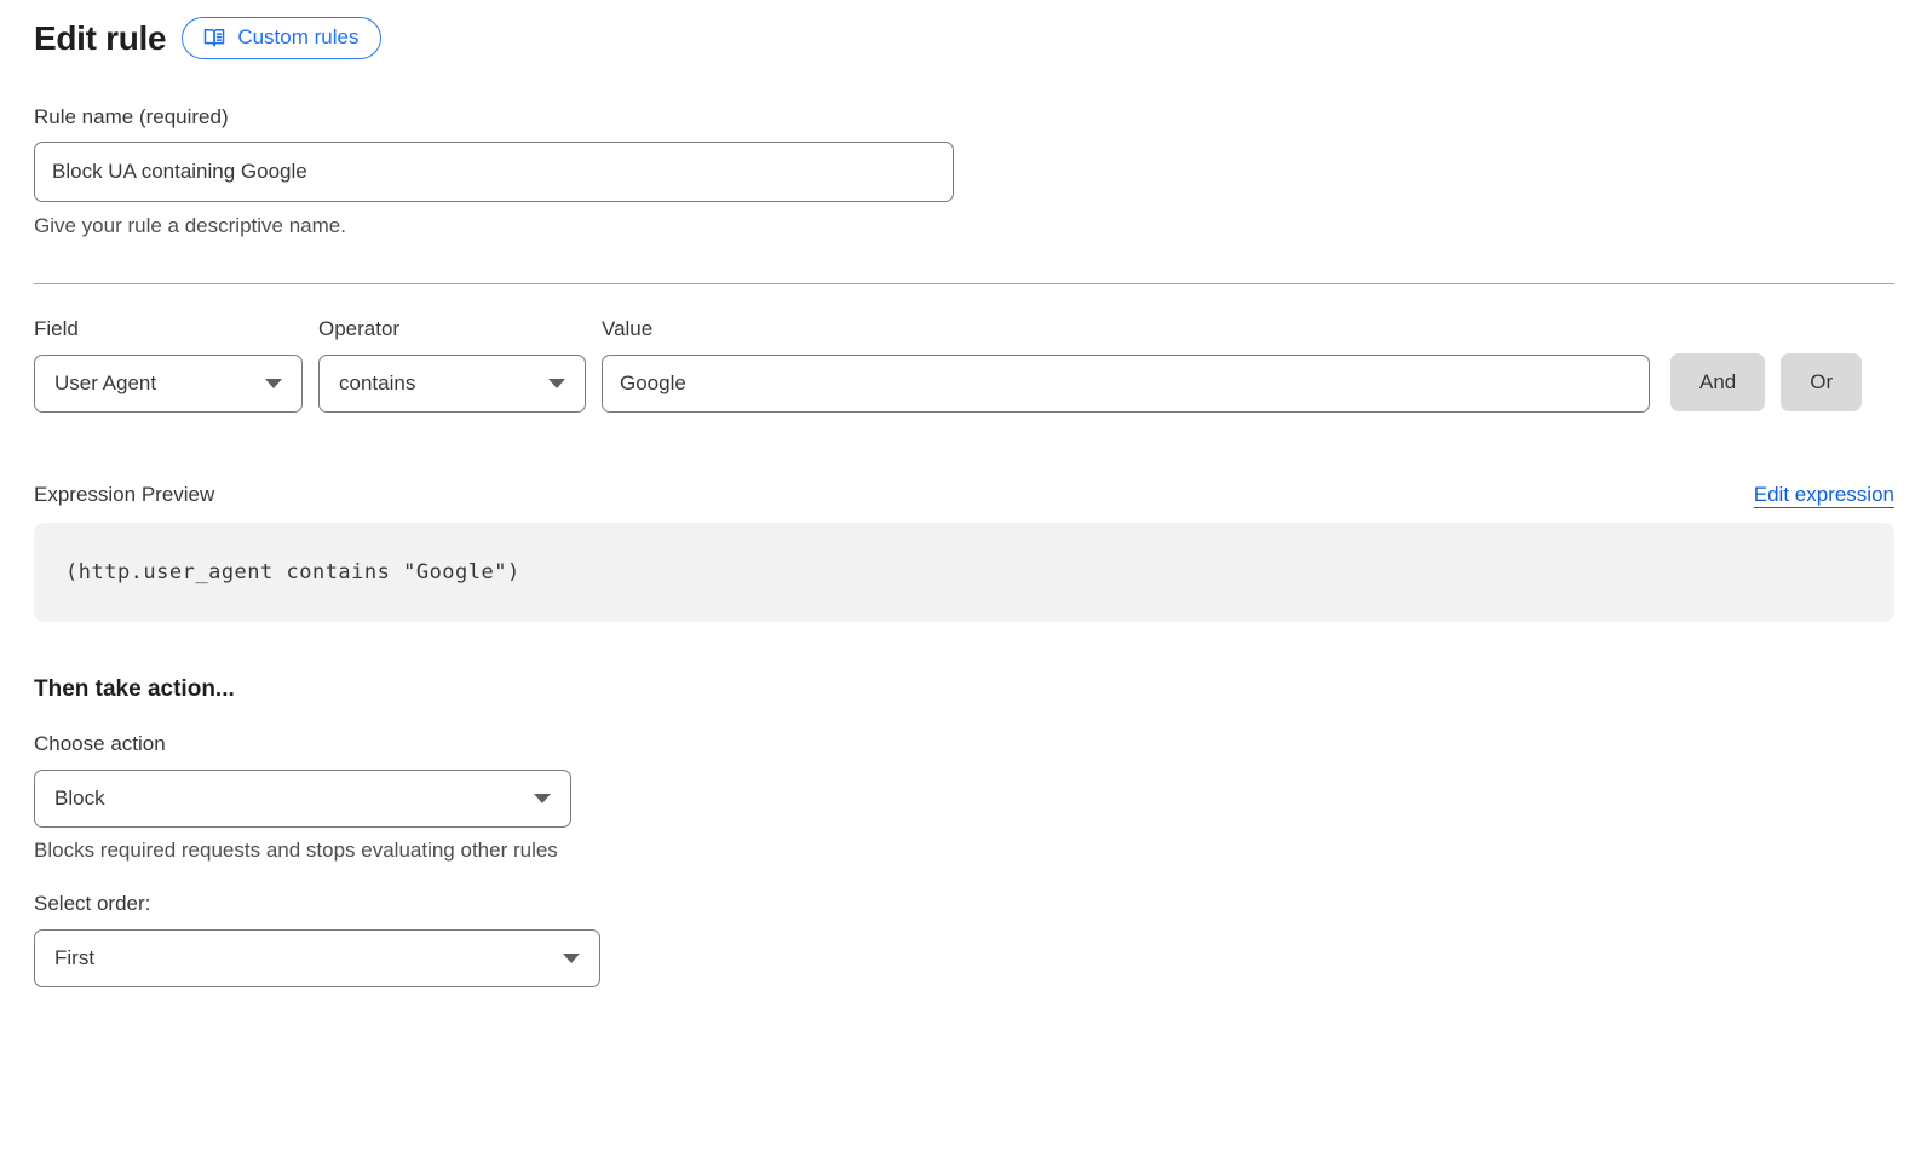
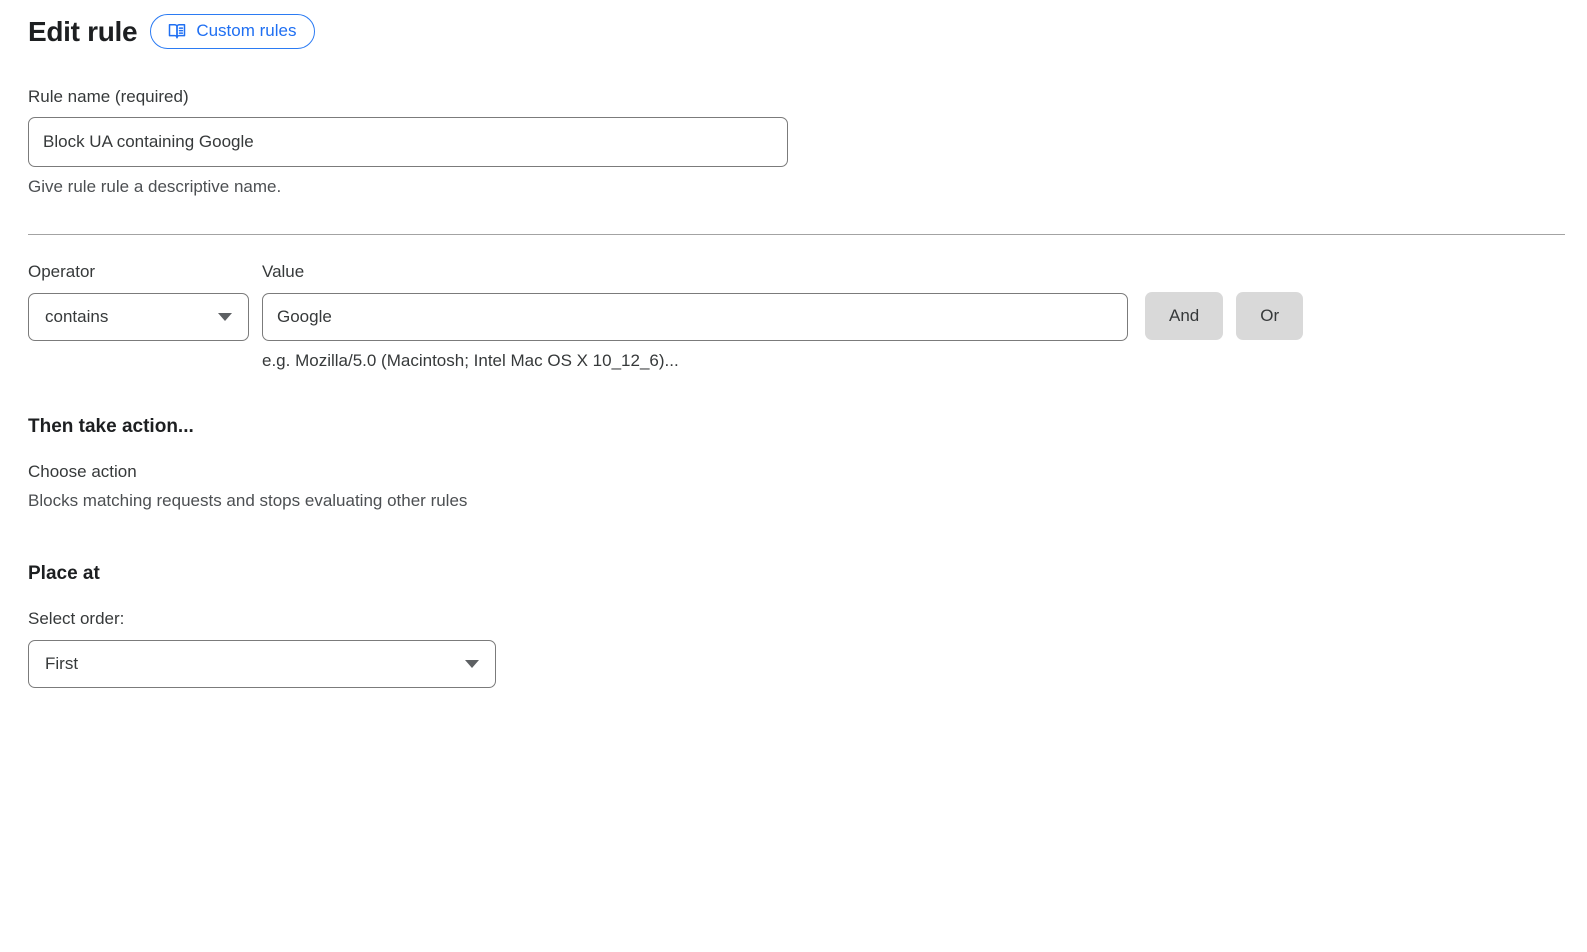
  Edit rule
  Custom rules
  Rule name (required)
  Block UA containing Google
- Give your rule a descriptive name.
+ Give rule rule a descriptive name.
- Field
- User Agent
  Operator
  contains
  Value
  Google
+ e.g. Mozilla/5.0 (Macintosh; Intel Mac OS X 10_12_6)...
  And
  Or
- Expression Preview
- Edit expression
- (http.user_agent contains "Google")
  Then take action...
  Choose action
- Block
- Blocks required requests and stops evaluating other rules
+ Blocks matching requests and stops evaluating other rules
+ Place at
  Select order:
  First
